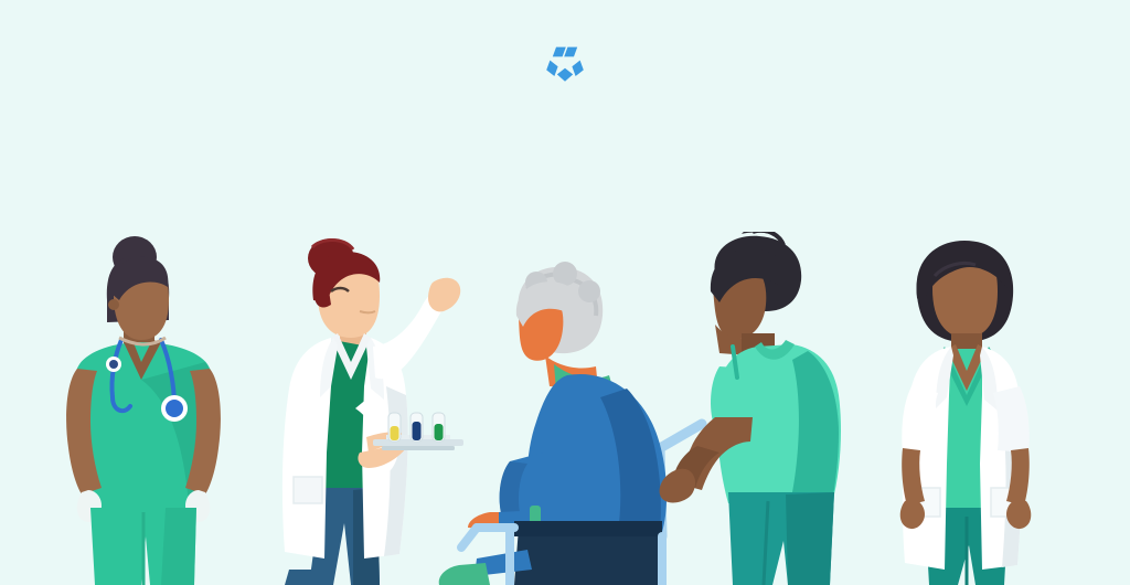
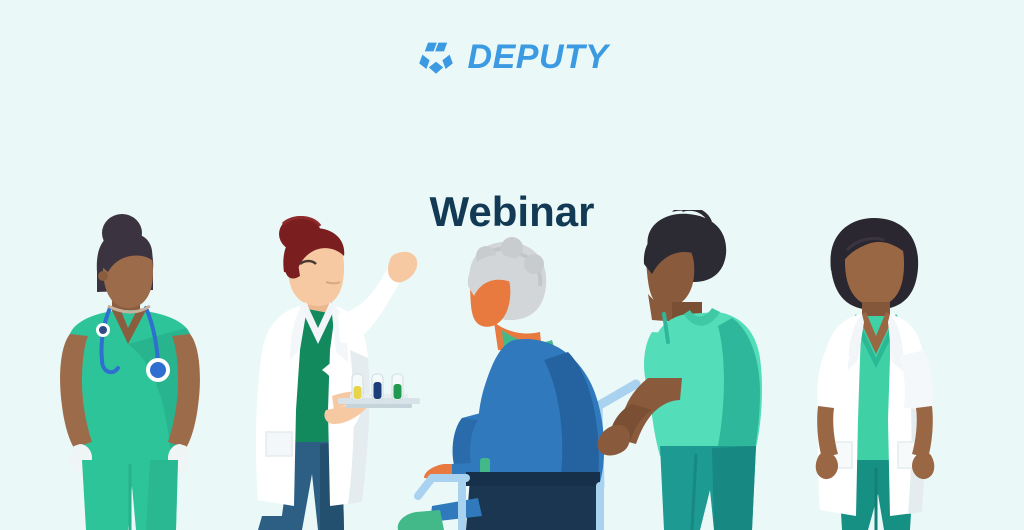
+ DEPUTY
+ Webinar
